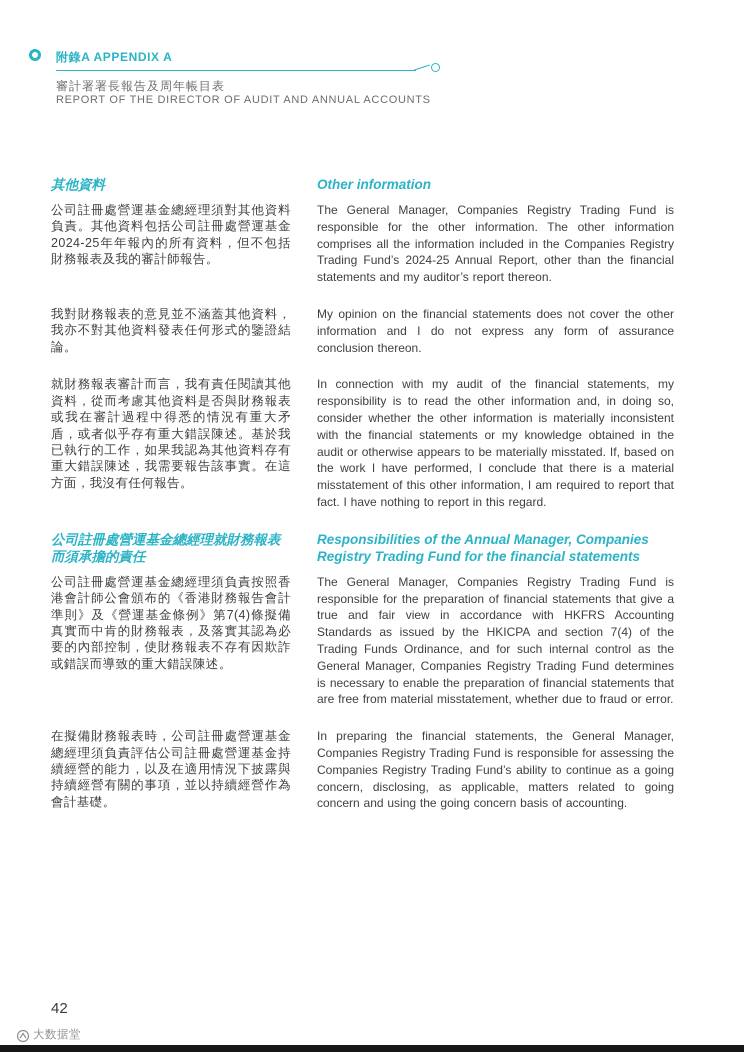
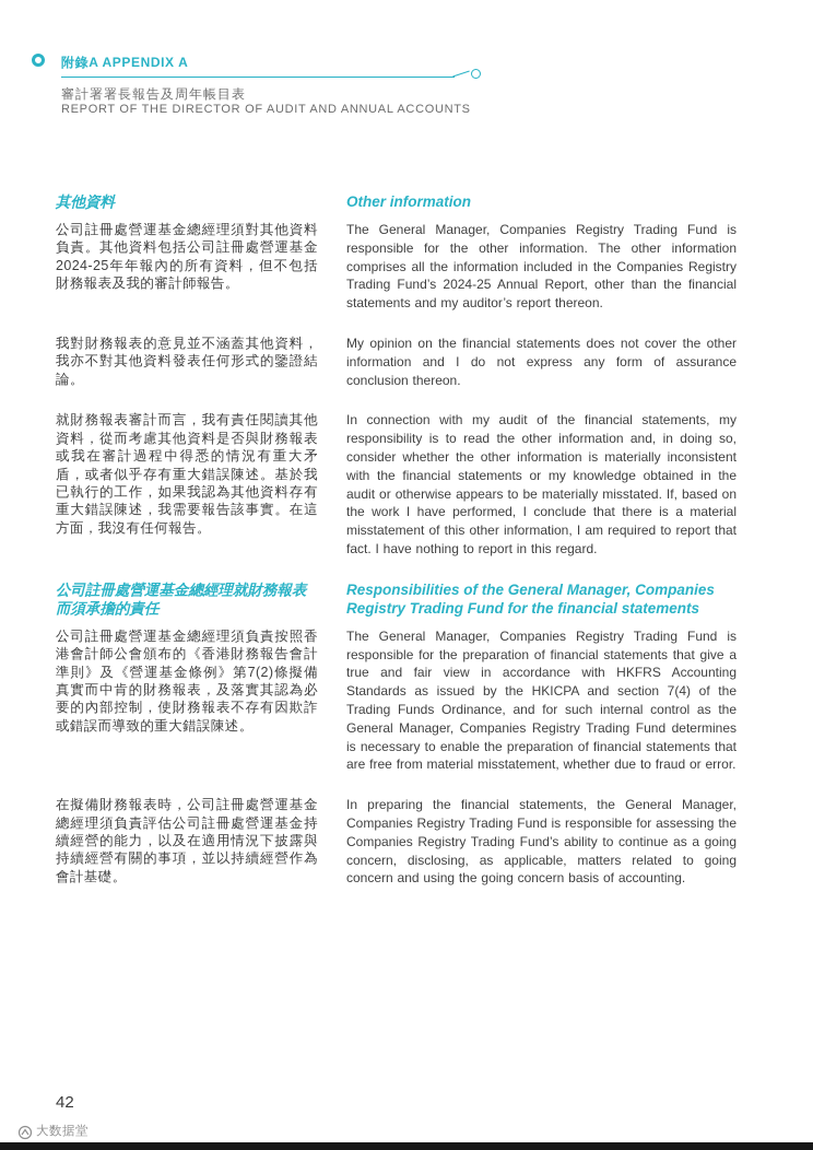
  附錄A APPENDIX A
  審計署署長報告及周年帳目表
  REPORT OF THE DIRECTOR OF AUDIT AND ANNUAL ACCOUNTS
  其他資料
  Other information
  公司註冊處營運基金總經理須對其他資料負責。其他資料包括公司註冊處營運基金2024-25年年報內的所有資料，但不包括財務報表及我的審計師報告。
  The General Manager, Companies Registry Trading Fund is responsible for the other information. The other information comprises all the information included in the Companies Registry Trading Fund’s 2024-25 Annual Report, other than the financial statements and my auditor’s report thereon.
  我對財務報表的意見並不涵蓋其他資料，我亦不對其他資料發表任何形式的鑒證結論。
  My opinion on the financial statements does not cover the other information and I do not express any form of assurance conclusion thereon.
  就財務報表審計而言，我有責任閱讀其他資料，從而考慮其他資料是否與財務報表或我在審計過程中得悉的情況有重大矛盾，或者似乎存有重大錯誤陳述。基於我已執行的工作，如果我認為其他資料存有重大錯誤陳述，我需要報告該事實。在這方面，我沒有任何報告。
  In connection with my audit of the financial statements, my responsibility is to read the other information and, in doing so, consider whether the other information is materially inconsistent with the financial statements or my knowledge obtained in the audit or otherwise appears to be materially misstated. If, based on the work I have performed, I conclude that there is a material misstatement of this other information, I am required to report that fact. I have nothing to report in this regard.
  公司註冊處營運基金總經理就財務報表而須承擔的責任
- Responsibilities of the Annual Manager, Companies Registry Trading Fund for the financial statements
+ Responsibilities of the General Manager, Companies Registry Trading Fund for the financial statements
- 公司註冊處營運基金總經理須負責按照香港會計師公會頒布的《香港財務報告會計準則》及《營運基金條例》第7(4)條擬備真實而中肯的財務報表，及落實其認為必要的內部控制，使財務報表不存有因欺詐或錯誤而導致的重大錯誤陳述。
+ 公司註冊處營運基金總經理須負責按照香港會計師公會頒布的《香港財務報告會計準則》及《營運基金條例》第7(2)條擬備真實而中肯的財務報表，及落實其認為必要的內部控制，使財務報表不存有因欺詐或錯誤而導致的重大錯誤陳述。
  The General Manager, Companies Registry Trading Fund is responsible for the preparation of financial statements that give a true and fair view in accordance with HKFRS Accounting Standards as issued by the HKICPA and section 7(4) of the Trading Funds Ordinance, and for such internal control as the General Manager, Companies Registry Trading Fund determines is necessary to enable the preparation of financial statements that are free from material misstatement, whether due to fraud or error.
  在擬備財務報表時，公司註冊處營運基金總經理須負責評估公司註冊處營運基金持續經營的能力，以及在適用情況下披露與持續經營有關的事項，並以持續經營作為會計基礎。
  In preparing the financial statements, the General Manager, Companies Registry Trading Fund is responsible for assessing the Companies Registry Trading Fund’s ability to continue as a going concern, disclosing, as applicable, matters related to going concern and using the going concern basis of accounting.
  42
  大数据堂
